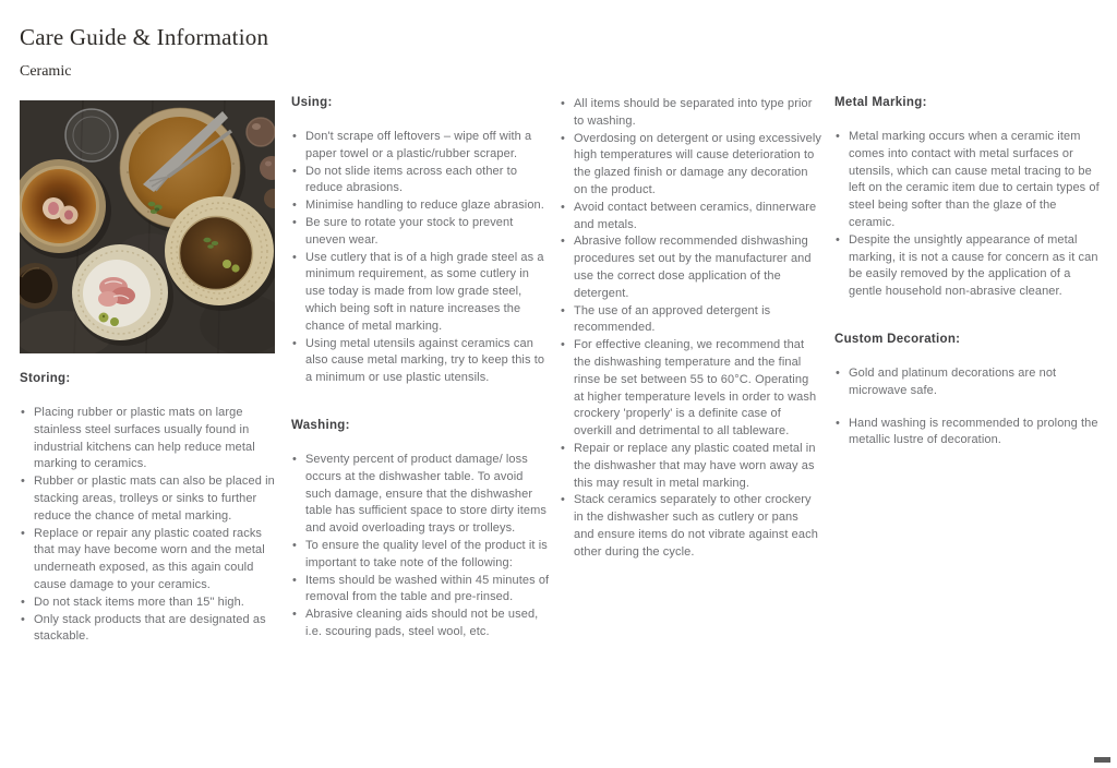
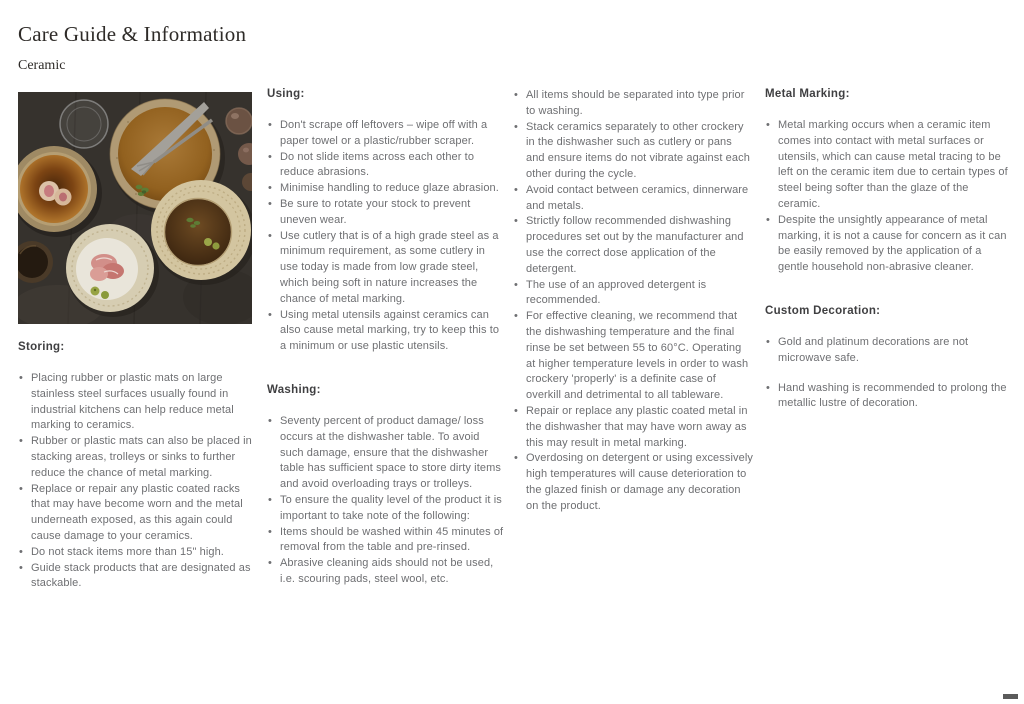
  Care Guide & Information
  Ceramic
  Storing:
  Placing rubber or plastic mats on large stainless steel surfaces usually found in industrial kitchens can help reduce metal marking to ceramics.
  Rubber or plastic mats can also be placed in stacking areas, trolleys or sinks to further reduce the chance of metal marking.
  Replace or repair any plastic coated racks that may have become worn and the metal underneath exposed, as this again could cause damage to your ceramics.
  Do not stack items more than 15" high.
- Only stack products that are designated as stackable.
+ Guide stack products that are designated as stackable.
  Using:
  Don't scrape off leftovers – wipe off with a paper towel or a plastic/rubber scraper.
  Do not slide items across each other to reduce abrasions.
  Minimise handling to reduce glaze abrasion.
  Be sure to rotate your stock to prevent uneven wear.
  Use cutlery that is of a high grade steel as a minimum requirement, as some cutlery in use today is made from low grade steel, which being soft in nature increases the chance of metal marking.
  Using metal utensils against ceramics can also cause metal marking, try to keep this to a minimum or use plastic utensils.
  Washing:
  Seventy percent of product damage/ loss occurs at the dishwasher table. To avoid such damage, ensure that the dishwasher table has sufficient space to store dirty items and avoid overloading trays or trolleys.
  To ensure the quality level of the product it is important to take note of the following:
  Items should be washed within 45 minutes of removal from the table and pre-rinsed.
  Abrasive cleaning aids should not be used, i.e. scouring pads, steel wool, etc.
  All items should be separated into type prior to washing.
- Overdosing on detergent or using excessively high temperatures will cause deterioration to the glazed finish or damage any decoration on the product.
+ Stack ceramics separately to other crockery in the dishwasher such as cutlery or pans and ensure items do not vibrate against each other during the cycle.
  Avoid contact between ceramics, dinnerware and metals.
- Abrasive follow recommended dishwashing procedures set out by the manufacturer and use the correct dose application of the detergent.
+ Strictly follow recommended dishwashing procedures set out by the manufacturer and use the correct dose application of the detergent.
  The use of an approved detergent is recommended.
  For effective cleaning, we recommend that the dishwashing temperature and the final rinse be set between 55 to 60°C. Operating at higher temperature levels in order to wash crockery 'properly' is a definite case of overkill and detrimental to all tableware.
  Repair or replace any plastic coated metal in the dishwasher that may have worn away as this may result in metal marking.
- Stack ceramics separately to other crockery in the dishwasher such as cutlery or pans and ensure items do not vibrate against each other during the cycle.
+ Overdosing on detergent or using excessively high temperatures will cause deterioration to the glazed finish or damage any decoration on the product.
  Metal Marking:
  Metal marking occurs when a ceramic item comes into contact with metal surfaces or utensils, which can cause metal tracing to be left on the ceramic item due to certain types of steel being softer than the glaze of the ceramic.
  Despite the unsightly appearance of metal marking, it is not a cause for concern as it can be easily removed by the application of a gentle household non-abrasive cleaner.
  Custom Decoration:
  Gold and platinum decorations are not microwave safe.
  Hand washing is recommended to prolong the metallic lustre of decoration.
